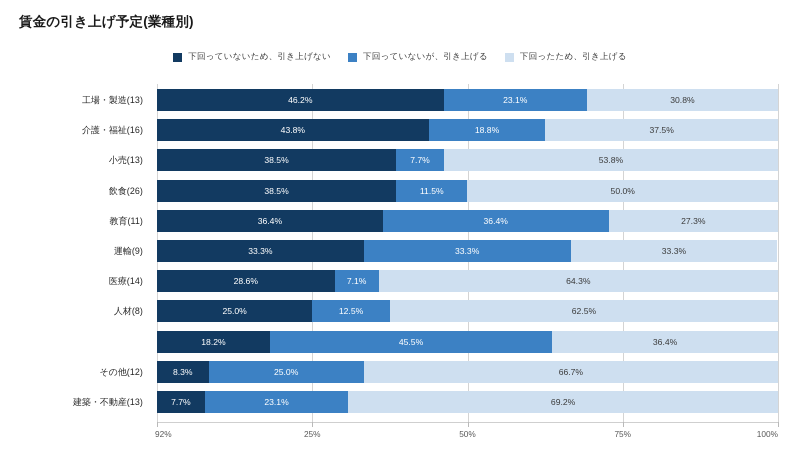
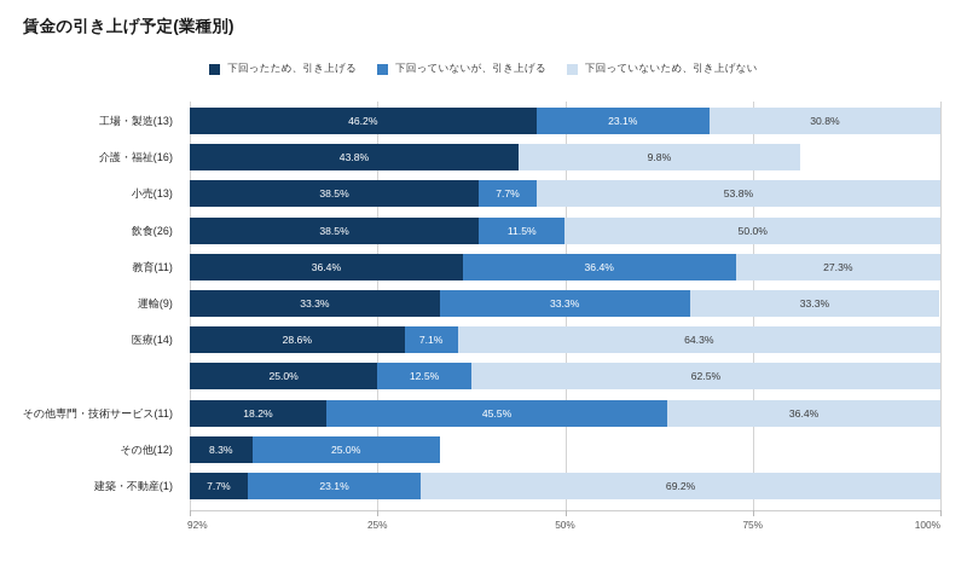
  賃金の引き上げ予定(業種別)
- 下回っていないため、引き上げない
+ 下回ったため、引き上げる
  下回っていないが、引き上げる
- 下回ったため、引き上げる
+ 下回っていないため、引き上げない
  92%
  25%
  50%
  75%
  100%
  工場・製造(13)
  46.2%
  23.1%
  30.8%
  介護・福祉(16)
  43.8%
- 18.8%
- 37.5%
+ 9.8%
  小売(13)
  38.5%
  7.7%
  53.8%
  飲食(26)
  38.5%
  11.5%
  50.0%
  教育(11)
  36.4%
  36.4%
  27.3%
  運輸(9)
  33.3%
  33.3%
  33.3%
  医療(14)
  28.6%
  7.1%
  64.3%
- 人材(8)
  25.0%
  12.5%
  62.5%
+ その他専門・技術サービス(11)
  18.2%
  45.5%
  36.4%
  その他(12)
  8.3%
  25.0%
- 66.7%
- 建築・不動産(13)
+ 建築・不動産(1)
  7.7%
  23.1%
  69.2%
